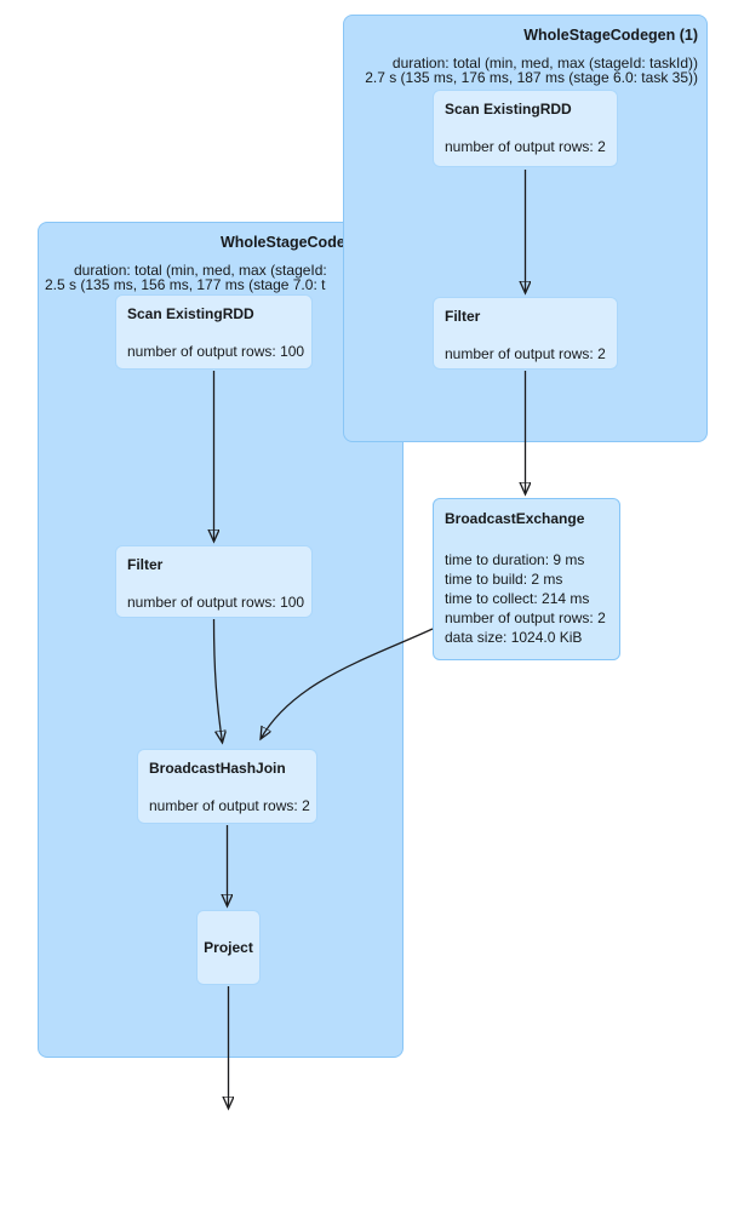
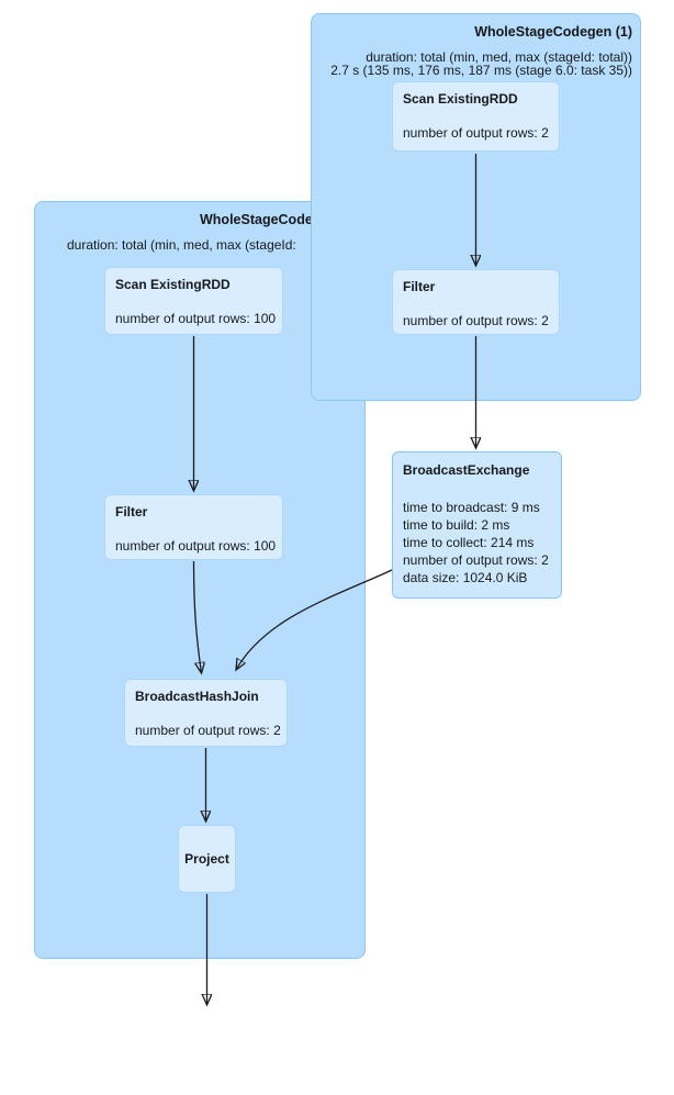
  WholeStageCode
  duration: total (min, med, max (stageId:
- 2.5 s (135 ms, 156 ms, 177 ms (stage 7.0: t
  WholeStageCodegen (1)
- duration: total (min, med, max (stageId: taskId))
+ duration: total (min, med, max (stageId: total))
  2.7 s (135 ms, 176 ms, 187 ms (stage 6.0: task 35))
  Scan ExistingRDD
  number of output rows: 2
  Filter
  number of output rows: 2
  Scan ExistingRDD
  number of output rows: 100
  Filter
  number of output rows: 100
  BroadcastHashJoin
  number of output rows:
  Project
  BroadcastExchange
- time to duration: 9 ms
+ time to broadcast: 9 ms
  time to build: 2 ms
  time to collect: 214 ms
  number of output rows: 2
  data size: 1024.0 KiB
